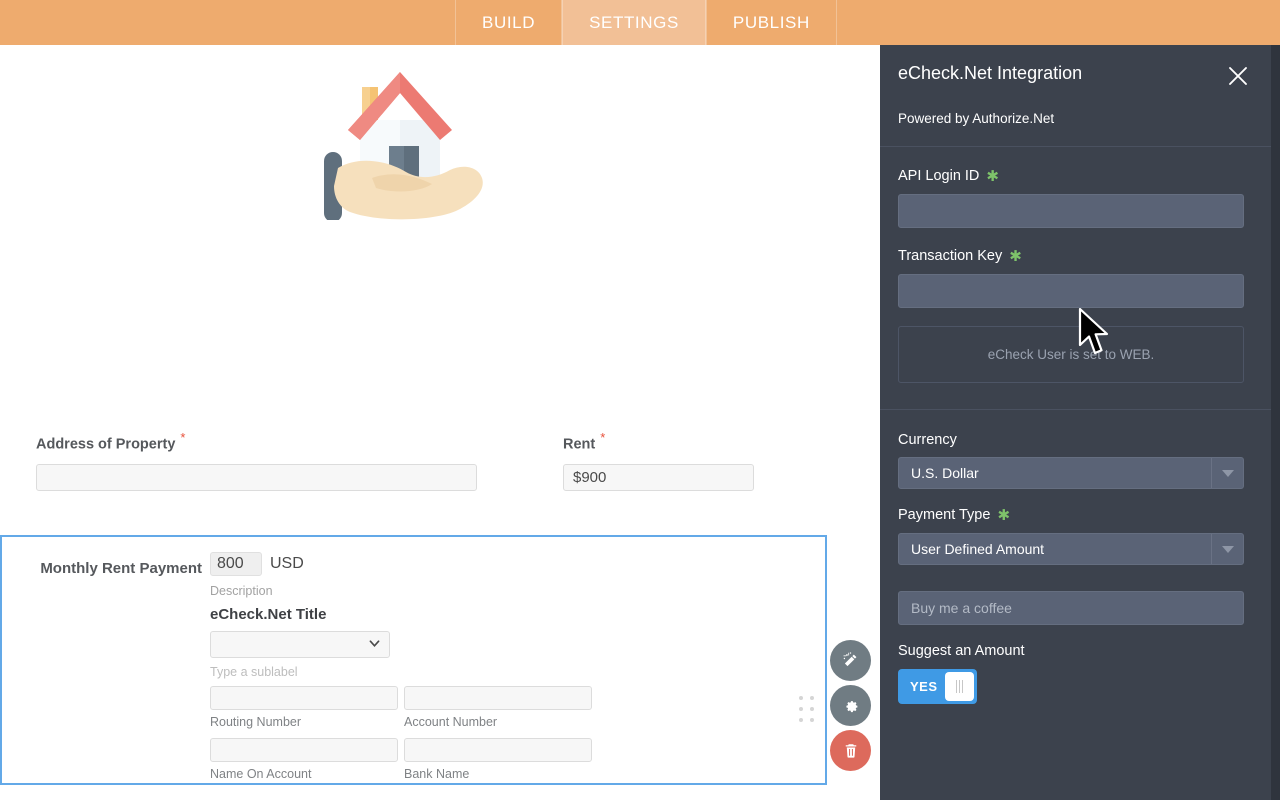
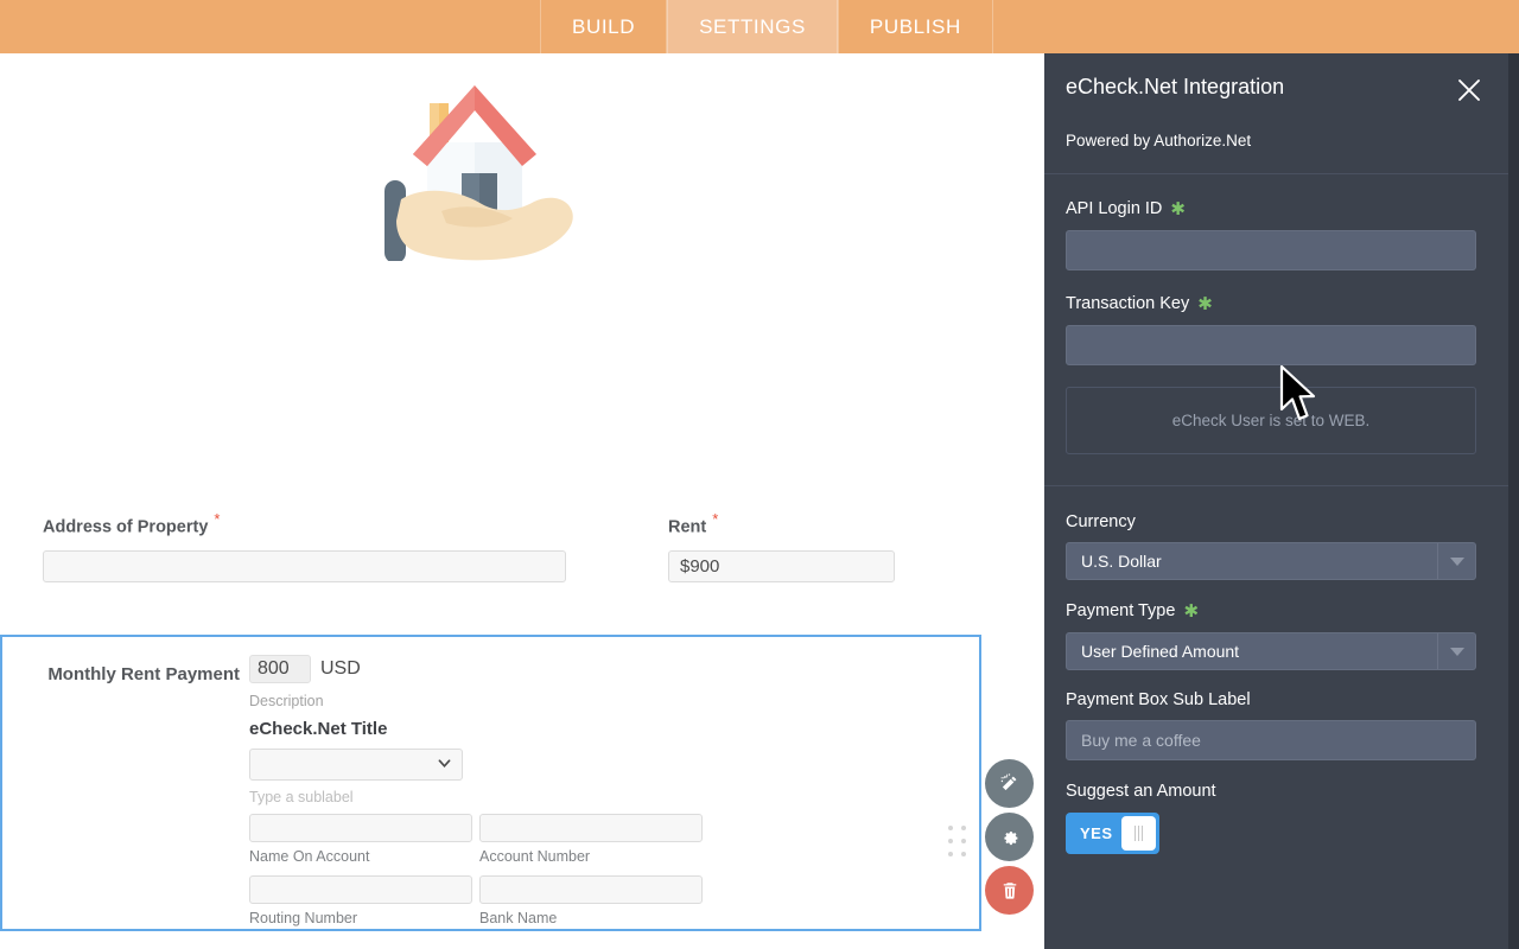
  BUILD
  SETTINGS
  PUBLISH
  Address of Property *
  Rent *
  $900
  Monthly Rent Payment
  800
  USD
  Description
  eCheck.Net Title
  Type a sublabel
- Routing Number
+ Name On Account
  Account Number
- Name On Account
+ Routing Number
  Bank Name
  eCheck.Net Integration
  Powered by Authorize.Net
  API Login ID
  ✱
  Transaction Key
  ✱
  eCheck User is set to WEB.
  Currency
  U.S. Dollar
  Payment Type
  ✱
  User Defined Amount
+ Payment Box Sub Label
  Buy me a coffee
  Suggest an Amount
  YES
